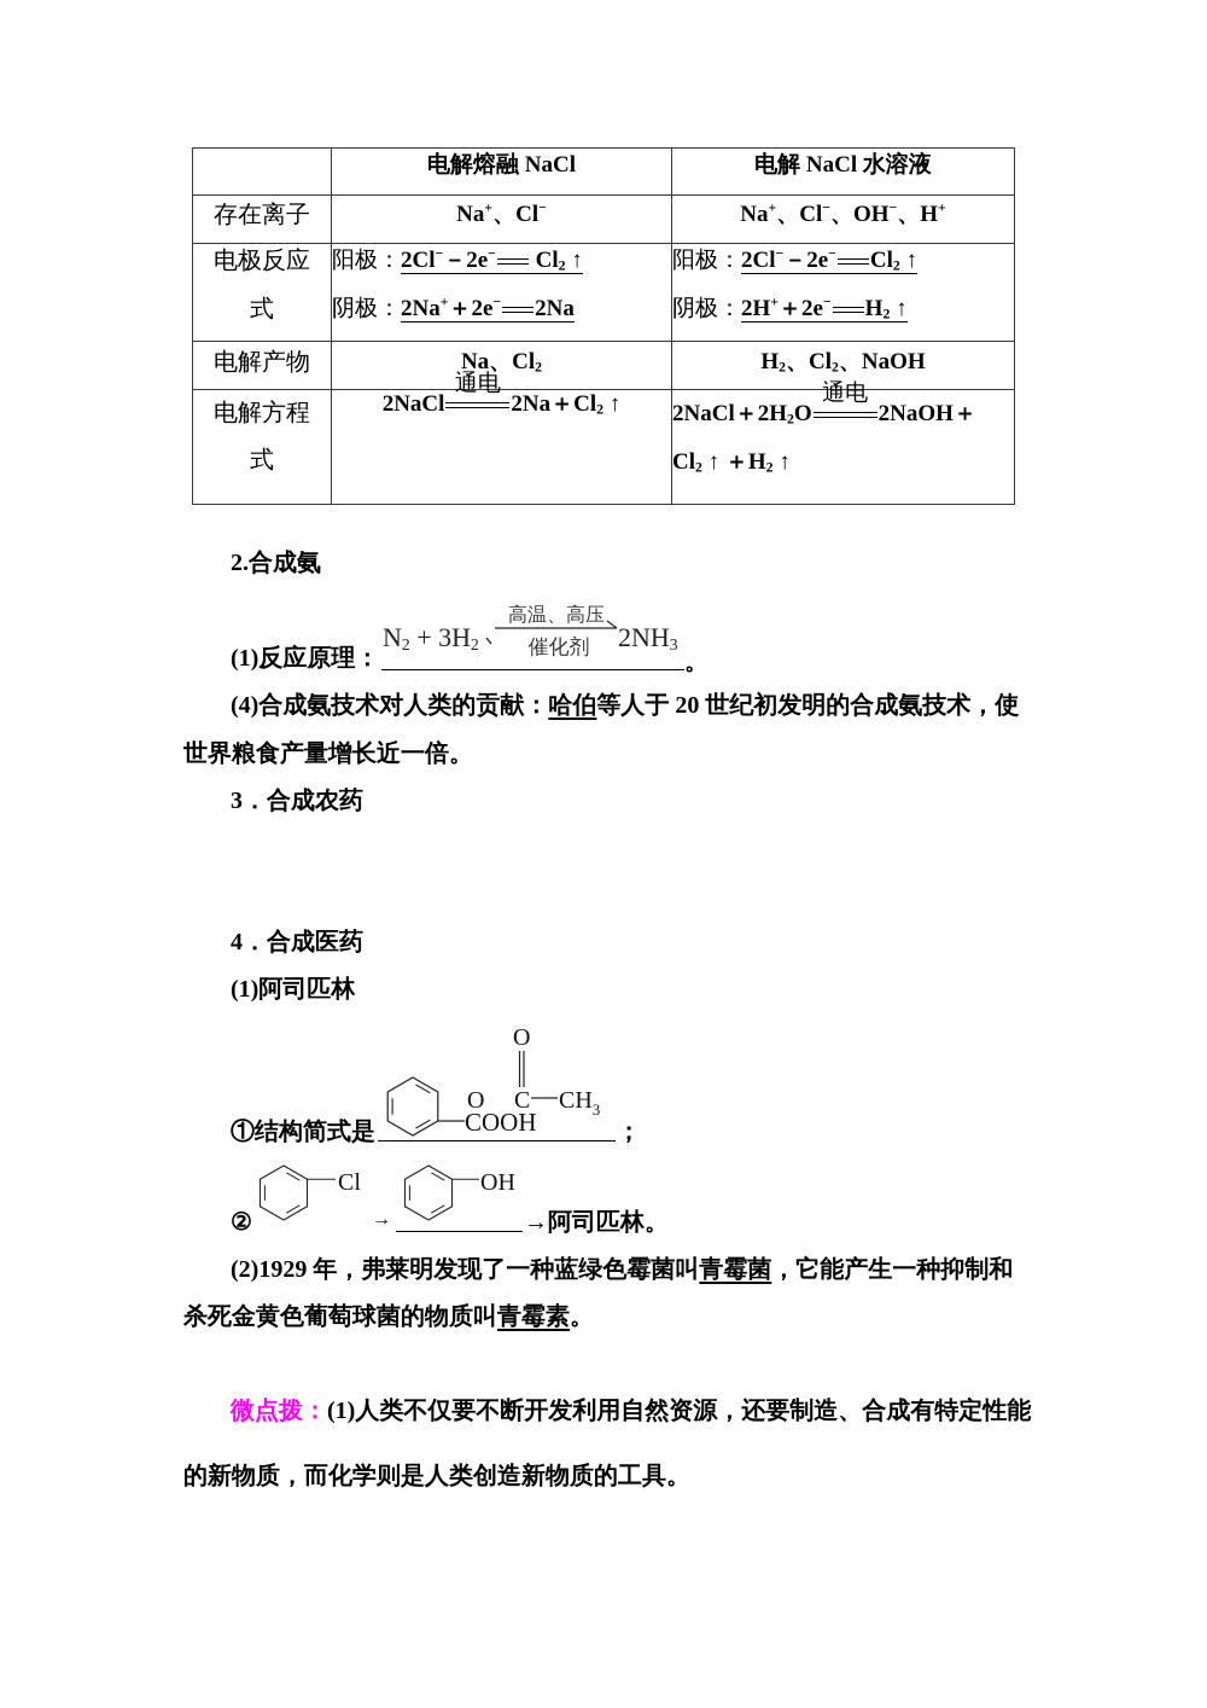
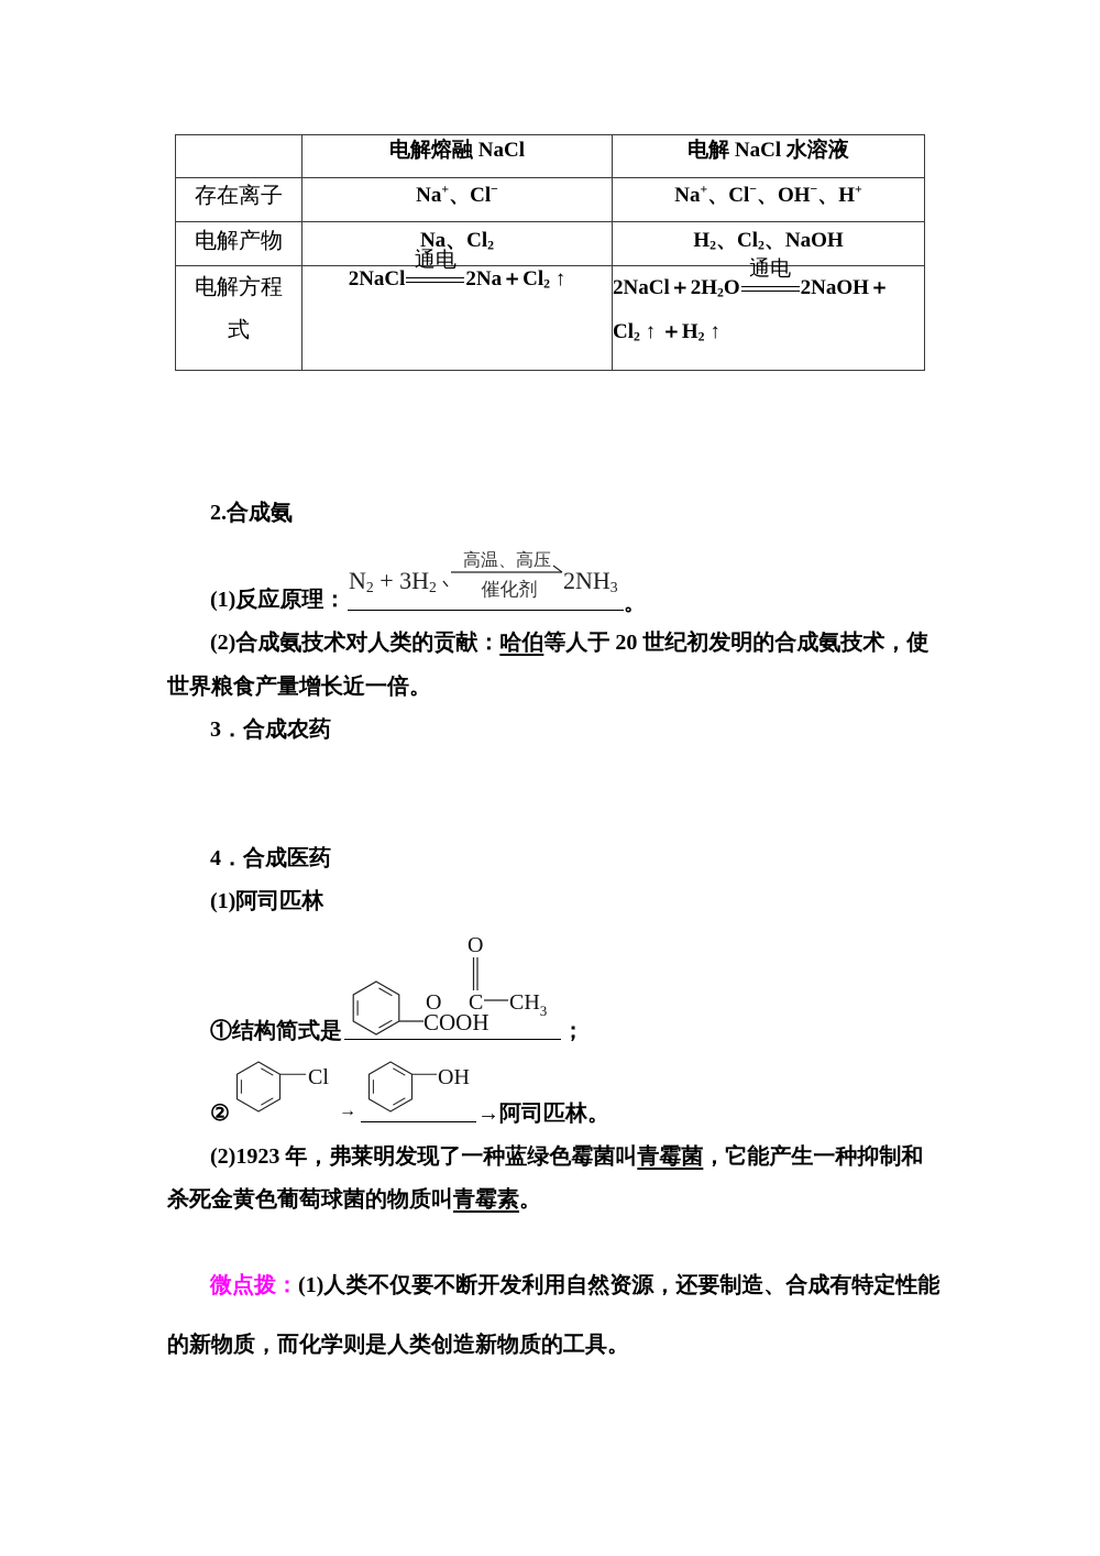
  	电解熔融 NaCl	电解 NaCl 水溶液
  存在离子	Na+、Cl−	Na+、Cl−、OH−、H+
- 电极反应 式	阳极：2Cl−－2e− Cl2 ↑ 阴极：2Na+＋2e− 2Na	阳极：2Cl−－2e− Cl2 ↑ 阴极：2H+＋2e− H2 ↑
  电解产物	Na、Cl2	H2、Cl2、NaOH
  电解方程 式	2NaCl通电2Na＋Cl2 ↑	2NaCl＋2H2O通电2NaOH＋ Cl2 ↑ ＋H2 ↑
  2.合成氨
  (1)反应原理：
  N2 + 3H2
  高温、高压
  催化剂
  2NH3
  。
- (4)合成氨技术对人类的贡献：哈伯等人于 20 世纪初发明的合成氨技术，使
+ (2)合成氨技术对人类的贡献：哈伯等人于 20 世纪初发明的合成氨技术，使
  世界粮食产量增长近一倍。
  3．合成农药
  4．合成医药
  (1)阿司匹林
  ①结构简式是
  O
  O
  C
  CH3
  COOH
  ；
  ②
  Cl
  →
  OH
  →阿司匹林。
- (2)1929 年，弗莱明发现了一种蓝绿色霉菌叫青霉菌，它能产生一种抑制和
+ (2)1923 年，弗莱明发现了一种蓝绿色霉菌叫青霉菌，它能产生一种抑制和
  杀死金黄色葡萄球菌的物质叫青霉素。
  微点拨：(1)人类不仅要不断开发利用自然资源，还要制造、合成有特定性能
  的新物质，而化学则是人类创造新物质的工具。
